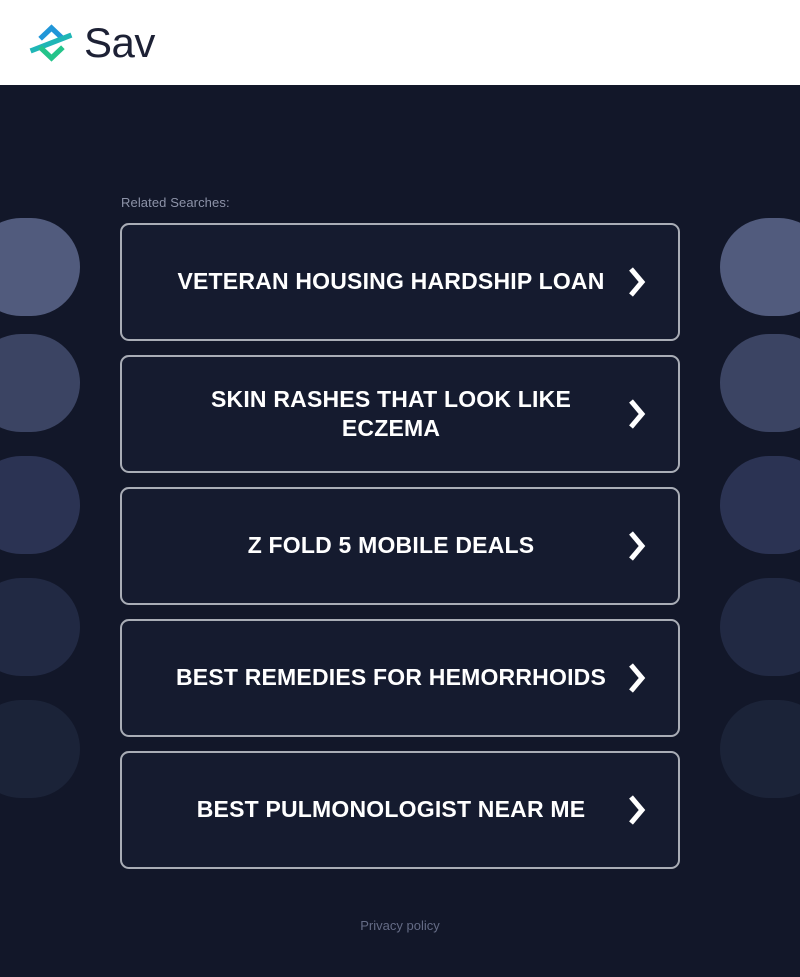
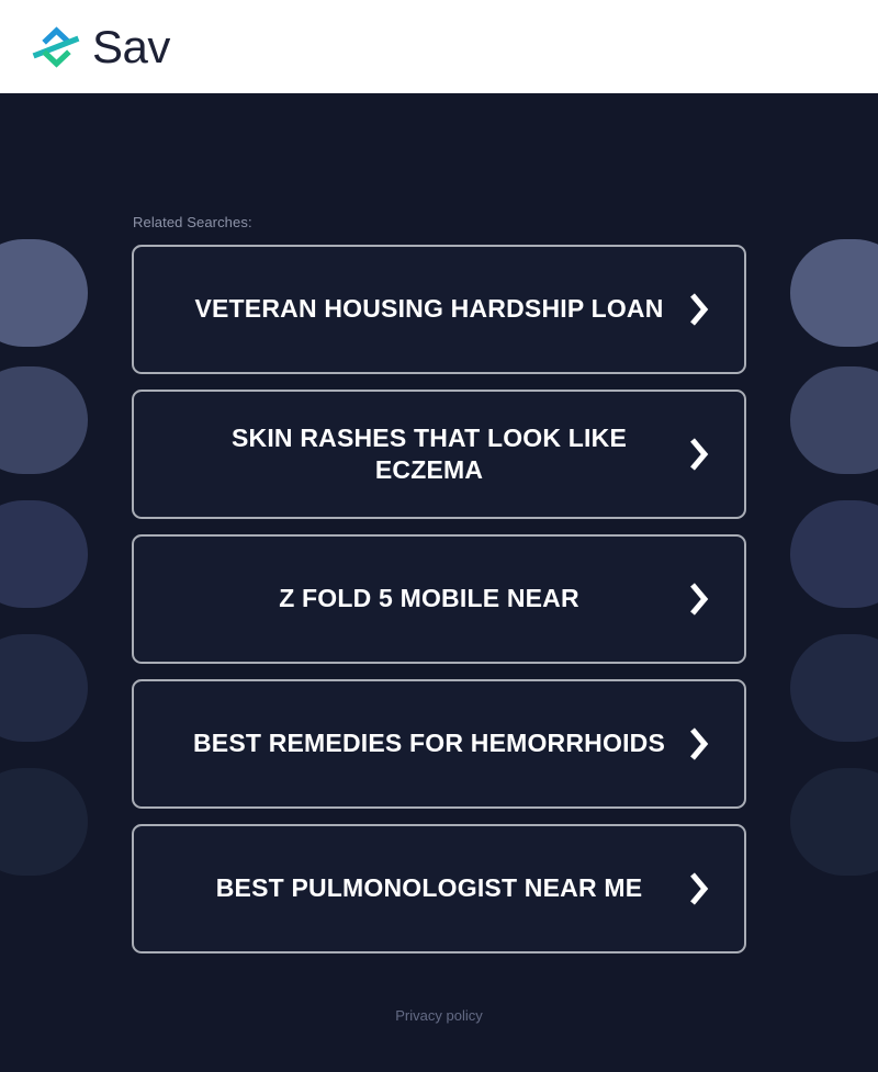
  Sav
  Related Searches:
  VETERAN HOUSING HARDSHIP LOAN
  SKIN RASHES THAT LOOK LIKE ECZEMA
- Z FOLD 5 MOBILE DEALS
+ Z FOLD 5 MOBILE NEAR
  BEST REMEDIES FOR HEMORRHOIDS
  BEST PULMONOLOGIST NEAR ME
  Privacy policy
